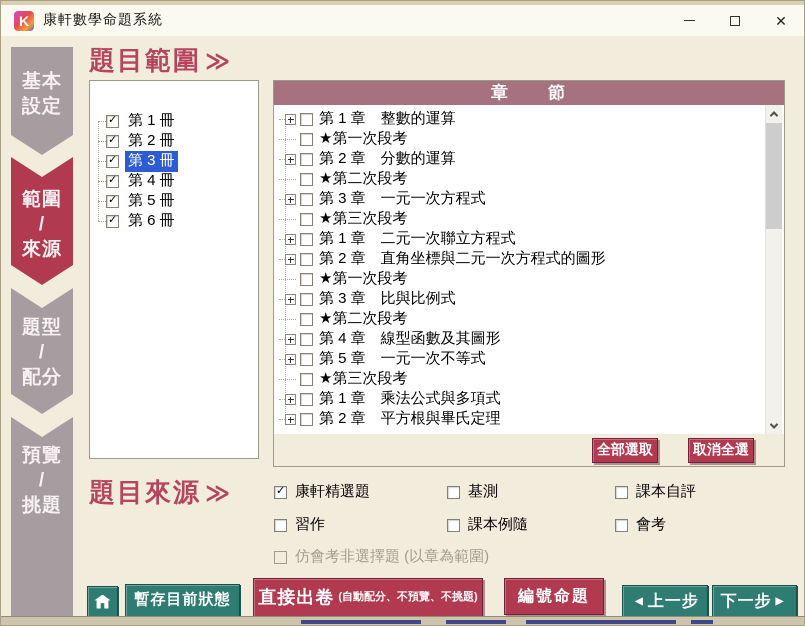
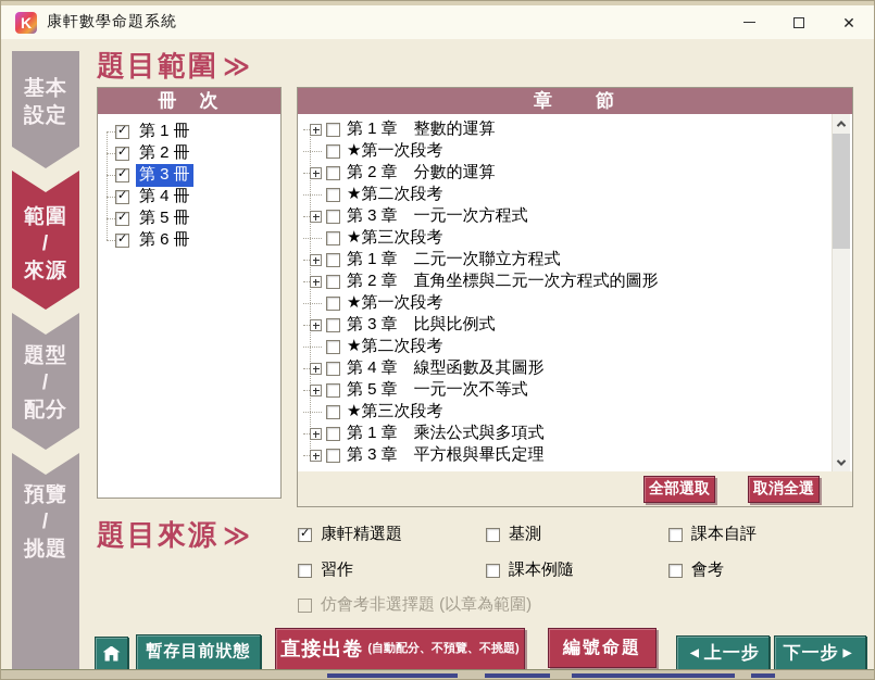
  K
  康軒數學命題系統
  ✕
  基本
  設定
  範圍
  /
  來源
  題型
  /
  配分
  預覽
  /
  挑題
  題目範圍 ≫
+ 冊 次
  第 1 冊
  第 2 冊
  第 3 冊
  第 4 冊
  第 5 冊
  第 6 冊
  章 節
  第 1 章 整數的運算
  ★第一次段考
  第 2 章 分數的運算
  ★第二次段考
  第 3 章 一元一次方程式
  ★第三次段考
  第 1 章 二元一次聯立方程式
  第 2 章 直角坐標與二元一次方程式的圖形
  ★第一次段考
  第 3 章 比與比例式
  ★第二次段考
  第 4 章 線型函數及其圖形
  第 5 章 一元一次不等式
  ★第三次段考
  第 1 章 乘法公式與多項式
- 第 2 章 平方根與畢氏定理
+ 第 3 章 平方根與畢氏定理
  全部選取
  取消全選
  題目來源 ≫
  康軒精選題
  基測
  課本自評
  習作
  課本例隨
  會考
  仿會考非選擇題 (以章為範圍)
  暫存目前狀態
  直接出卷
  (自動配分、不預覽、不挑題)
  編號命題
  ◀
  上一步
  下一步
  ▶
